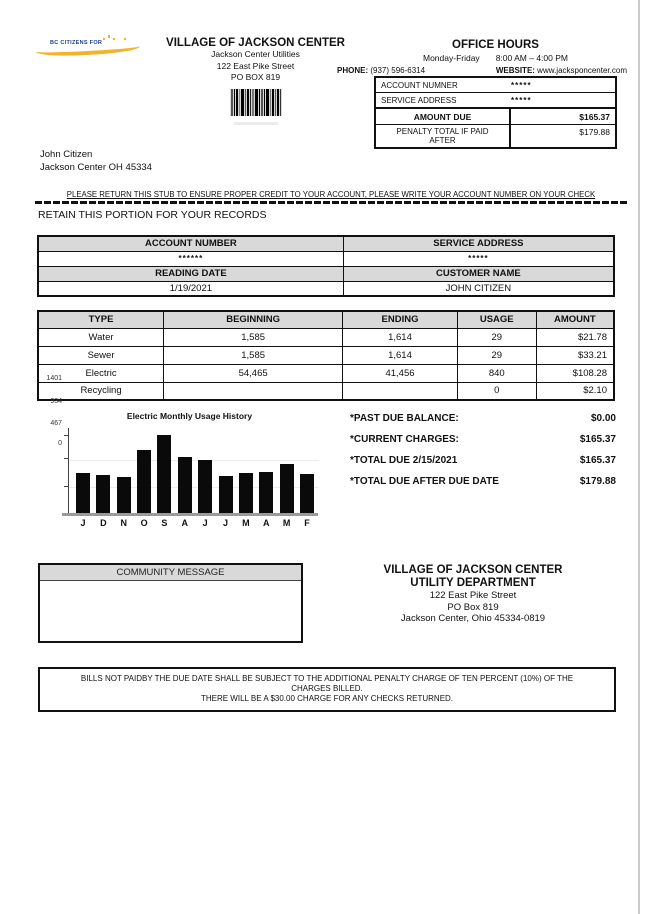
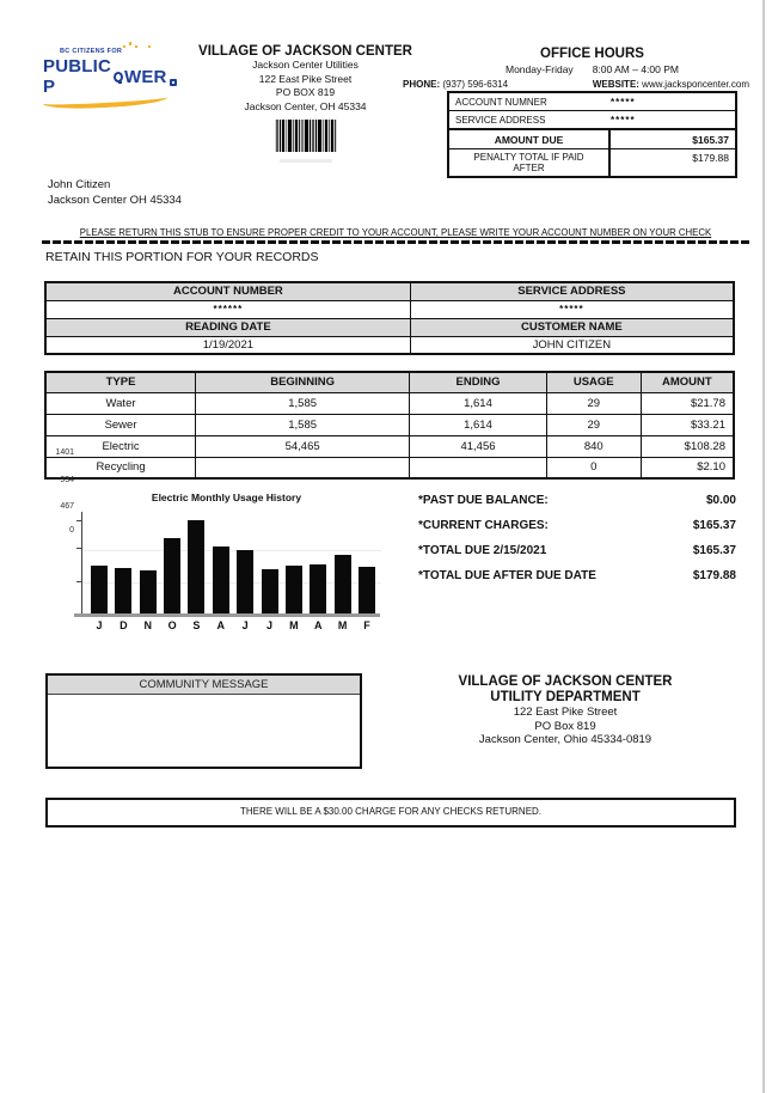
+ PUBLIC P
+ WER
  VILLAGE OF JACKSON CENTER
  Jackson Center Utilities
  122 East Pike Street
  PO BOX 819
+ Jackson Center, OH 45334
  OFFICE HOURS
  Monday-Friday
  8:00 AM – 4:00 PM
  PHONE: (937) 596-6314
  WEBSITE: www.jacksponcenter.com
  ACCOUNT NUMNER
  *****
  SERVICE ADDRESS
  *****
  AMOUNT DUE
  $165.37
  PENALTY TOTAL IF PAID AFTER
  $179.88
  John Citizen
  Jackson Center OH 45334
  PLEASE RETURN THIS STUB TO ENSURE PROPER CREDIT TO YOUR ACCOUNT, PLEASE WRITE YOUR ACCOUNT NUMBER ON YOUR CHECK
  RETAIN THIS PORTION FOR YOUR RECORDS
  ACCOUNT NUMBER	SERVICE ADDRESS
  ******	*****
  READING DATE	CUSTOMER NAME
  1/19/2021	JOHN CITIZEN
  TYPE	BEGINNING	ENDING	USAGE	AMOUNT
  Water	1,585	1,614	29	$21.78
  Sewer	1,585	1,614	29	$33.21
  Electric	54,465	41,456	840	$108.28
  Recycling			0	$2.10
  Electric Monthly Usage History
  J
  D
  N
  O
  S
  A
  J
  J
  M
  A
  M
  F
  *PAST DUE BALANCE:
  $0.00
  *CURRENT CHARGES:
  $165.37
  *TOTAL DUE 2/15/2021
  $165.37
  *TOTAL DUE AFTER DUE DATE
  $179.88
  COMMUNITY MESSAGE
  VILLAGE OF JACKSON CENTER
  UTILITY DEPARTMENT
  122 East Pike Street
  PO Box 819
  Jackson Center, Ohio 45334-0819
- BILLS NOT PAIDBY THE DUE DATE SHALL BE SUBJECT TO THE ADDITIONAL PENALTY CHARGE OF TEN PERCENT (10%) OF THE CHARGES BILLED.
  THERE WILL BE A $30.00 CHARGE FOR ANY CHECKS RETURNED.
